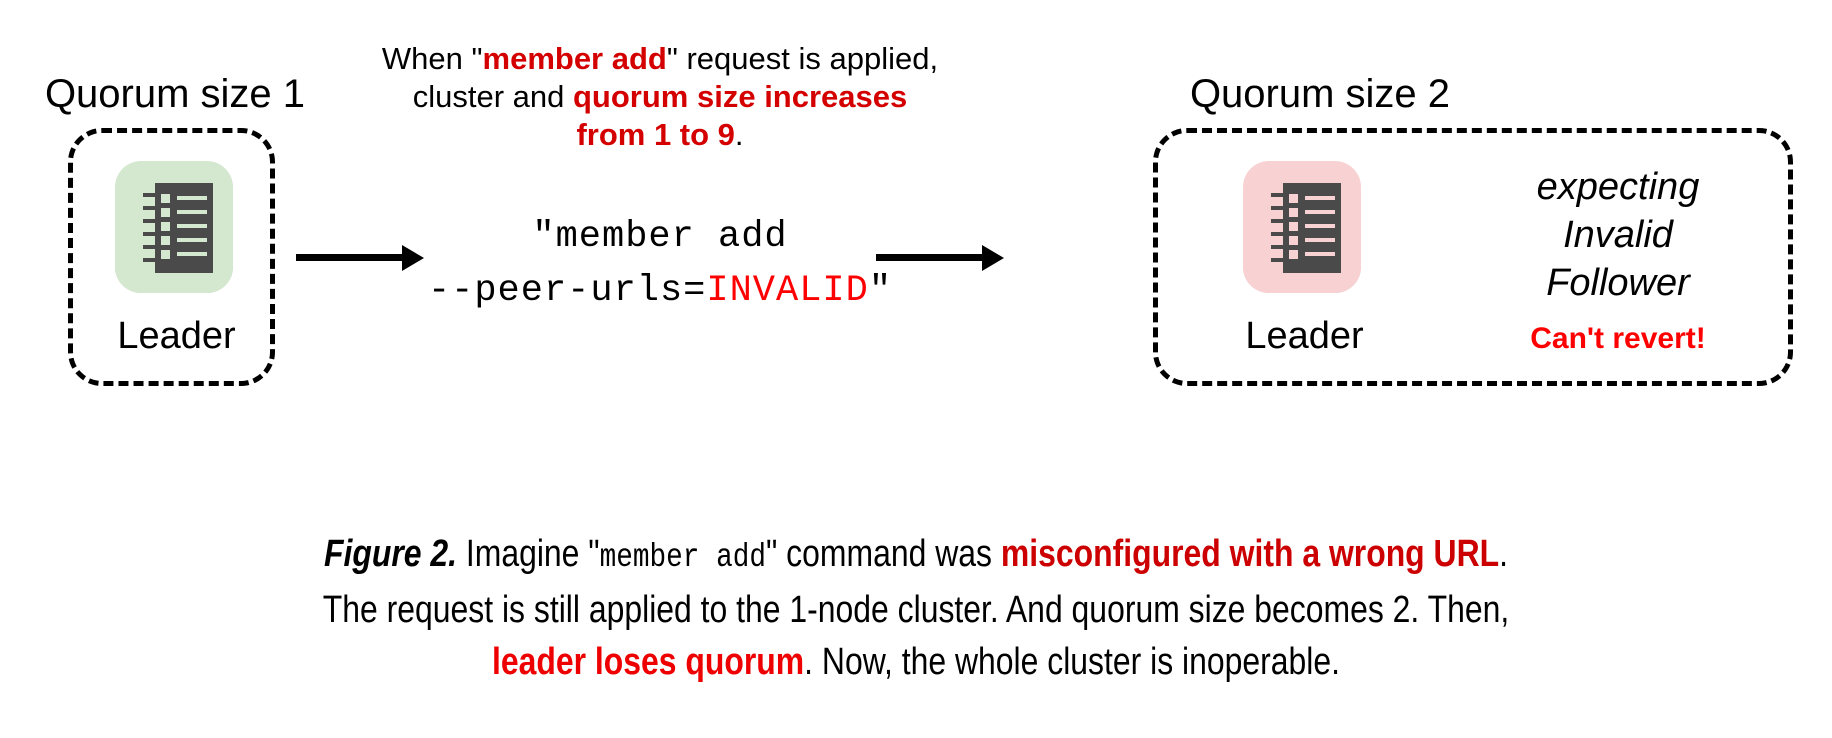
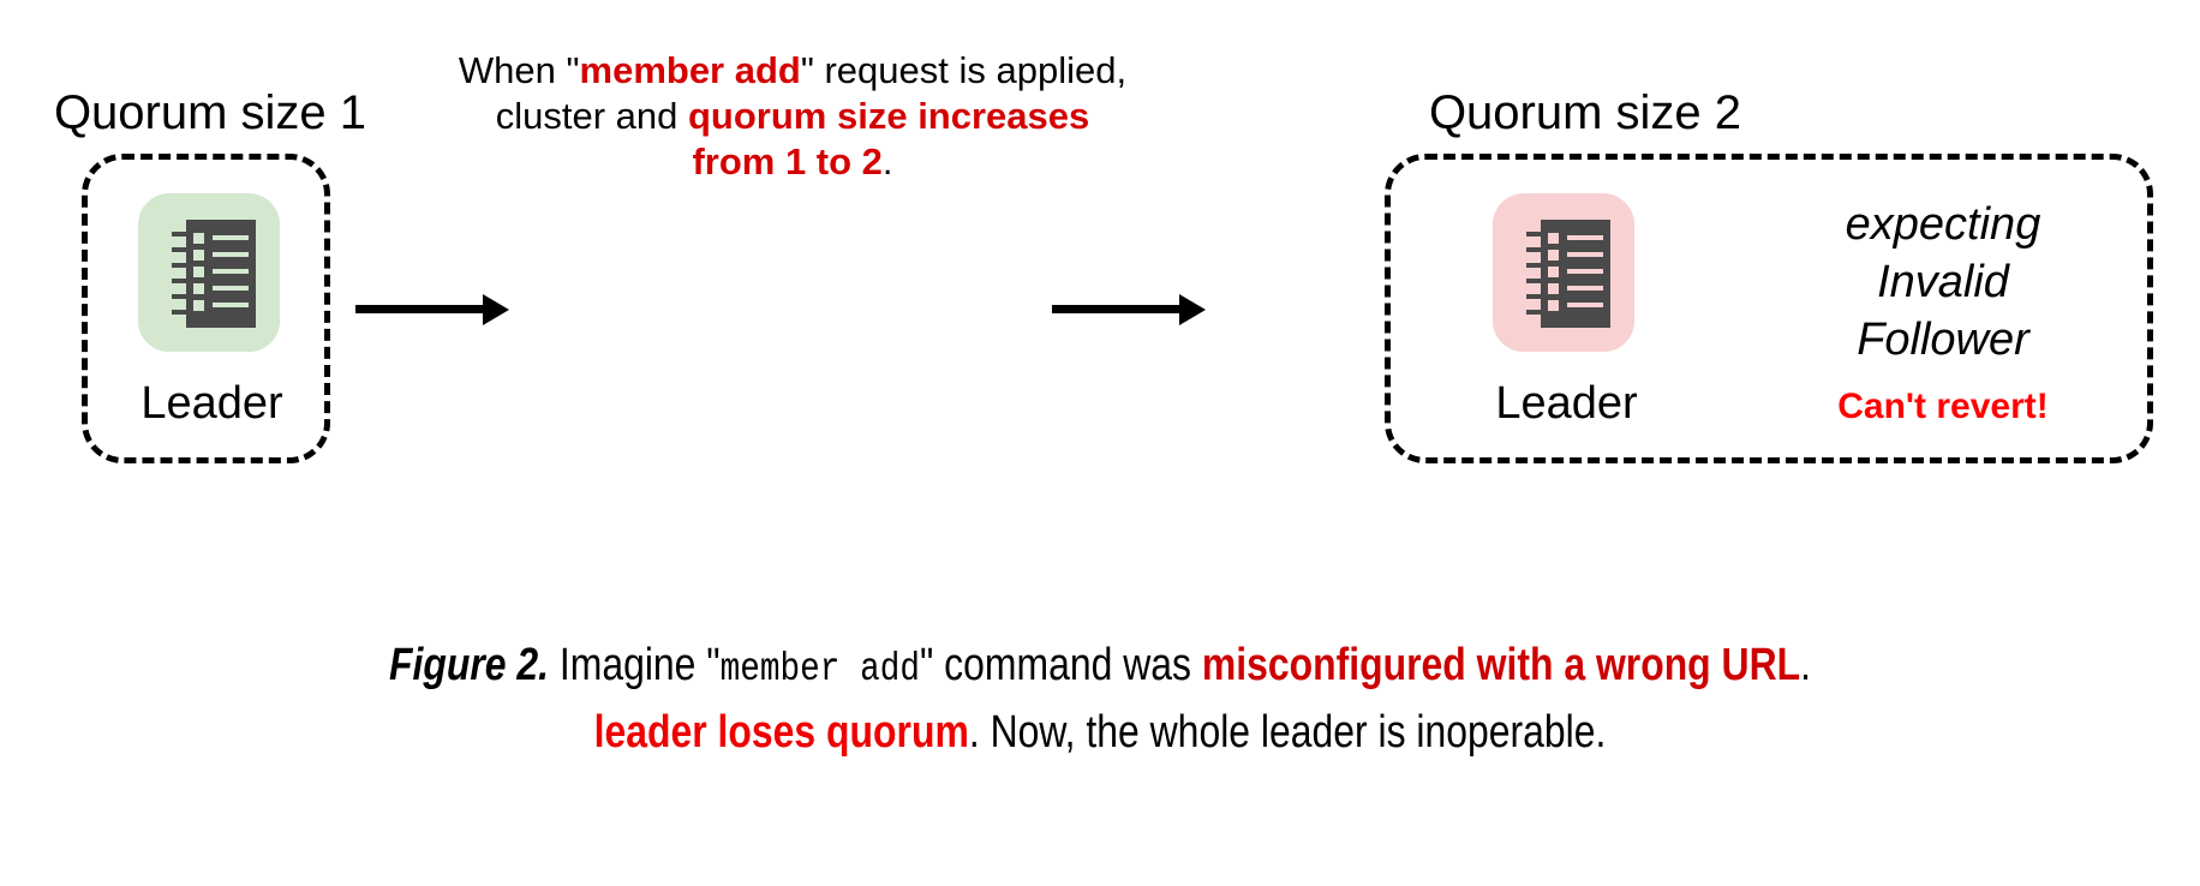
  Quorum size 1
  Leader
  When "member add" request is applied,
  cluster and quorum size increases
- from 1 to 9.
+ from 1 to 2.
- "member add
- --peer-urls=INVALID"
  Quorum size 2
  Leader
  expecting
  Invalid
  Follower
  Can't revert!
  Figure 2. Imagine "member add" command was misconfigured with a wrong URL.
- The request is still applied to the 1-node cluster. And quorum size becomes 2. Then,
- leader loses quorum. Now, the whole cluster is inoperable.
+ leader loses quorum. Now, the whole leader is inoperable.
